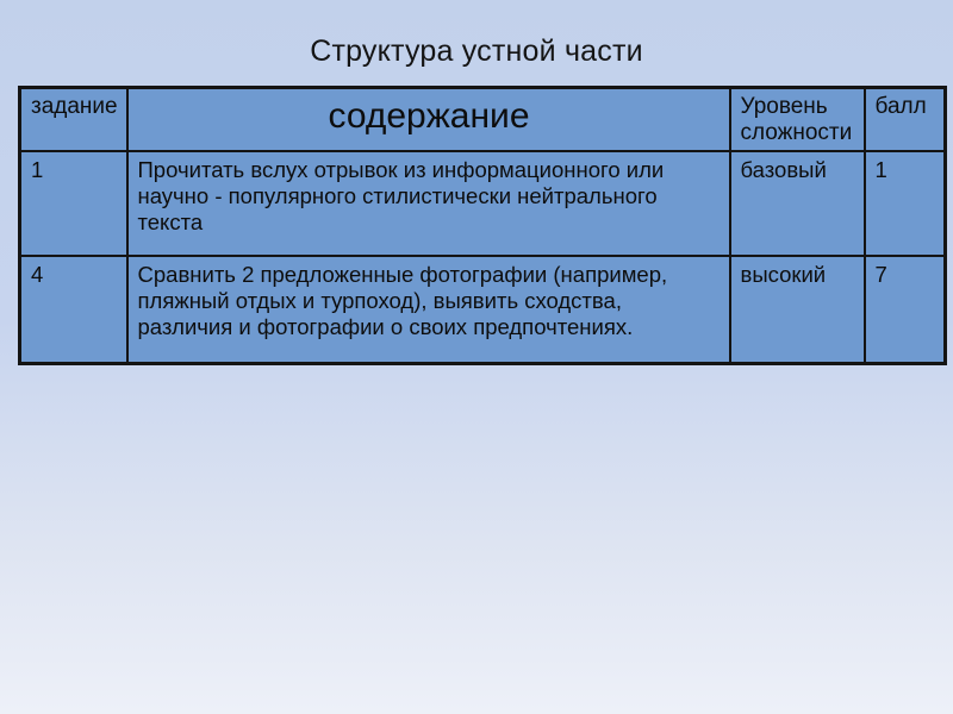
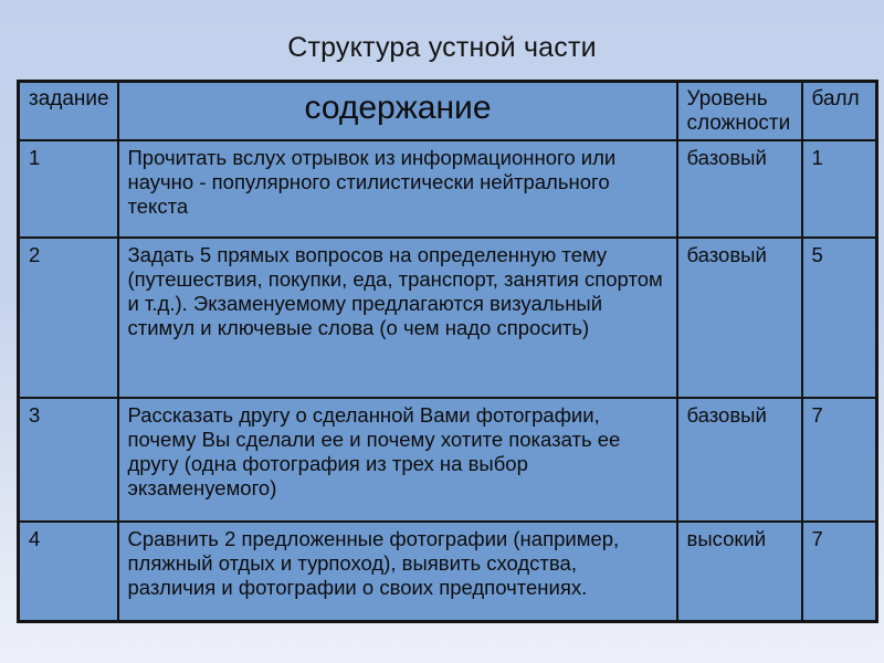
  Структура устной части
  задание	содержание	Уровень сложности	балл
  1	Прочитать вслух отрывок из информационного или научно - популярного стилистически нейтрального текста	базовый	1
+ 2	Задать 5 прямых вопросов на определенную тему (путешествия, покупки, еда, транспорт, занятия спортом и т.д.). Экзаменуемому предлагаются визуальный стимул и ключевые слова (о чем надо спросить)	базовый	5
+ 3	Рассказать другу о сделанной Вами фотографии, почему Вы сделали ее и почему хотите показать ее другу (одна фотография из трех на выбор экзаменуемого)	базовый	7
  4	Сравнить 2 предложенные фотографии (например, пляжный отдых и турпоход), выявить сходства, различия и фотографии о своих предпочтениях.	высокий	7
